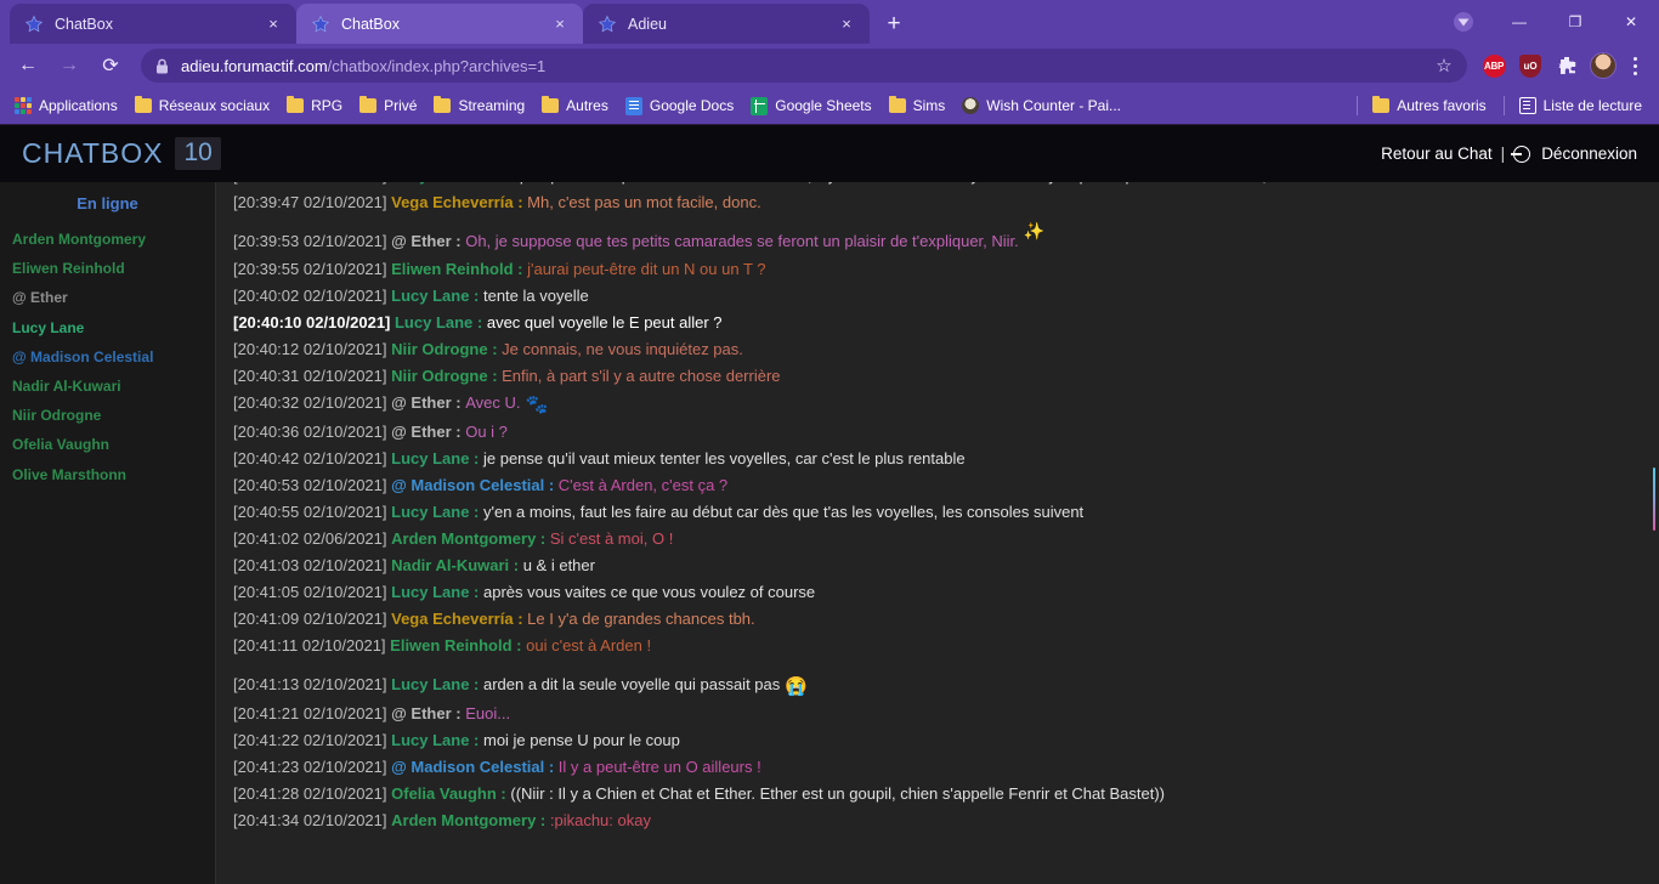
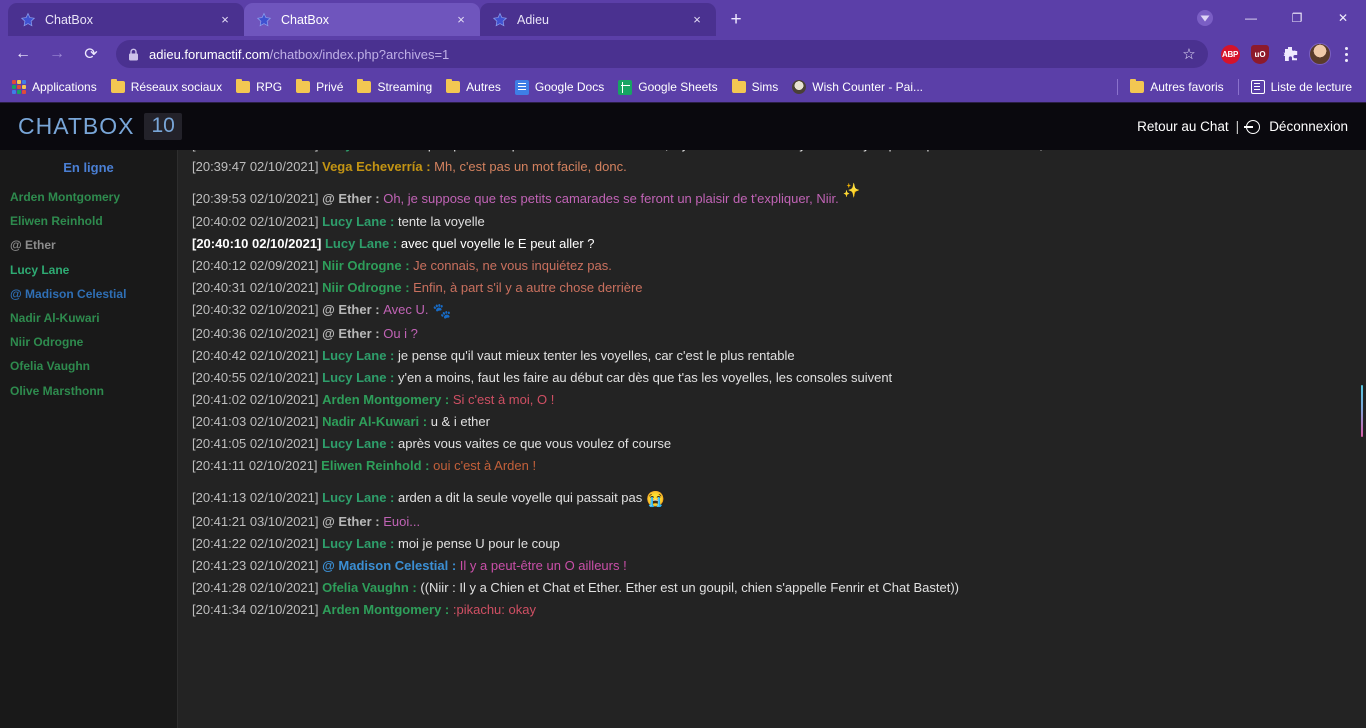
  ChatBox
  ×
  ChatBox
  ×
  Adieu
  ×
  +
  —
  ❐
  ✕
  ←
  →
  ⟳
  adieu.forumactif.com/chatbox/index.php?archives=1
  ☆
  ABP
  uO
  Applications
  Réseaux sociaux
  RPG
  Privé
  Streaming
  Autres
  Google Docs
  Google Sheets
  Sims
  Wish Counter - Pai...
  Autres favoris
  Liste de lecture
  CHATBOX
  10
  Retour au Chat
  |
  Déconnexion
  En ligne
  Arden Montgomery
  Eliwen Reinhold
  @ Ether
  Lucy Lane
  @ Madison Celestial
  Nadir Al-Kuwari
  Niir Odrogne
  Ofelia Vaughn
  Olive Marsthonn
  [20:39:47 02/10/2021] Vega Echeverría : Mh, c'est pas un mot facile, donc.
  [20:39:53 02/10/2021] @ Ether : Oh, je suppose que tes petits camarades se feront un plaisir de t'expliquer, Niir. ✨
- [20:39:55 02/10/2021] Eliwen Reinhold : j'aurai peut-être dit un N ou un T ?
  [20:40:02 02/10/2021] Lucy Lane : tente la voyelle
  [20:40:10 02/10/2021] Lucy Lane : avec quel voyelle le E peut aller ?
- [20:40:12 02/10/2021] Niir Odrogne : Je connais, ne vous inquiétez pas.
+ [20:40:12 02/09/2021] Niir Odrogne : Je connais, ne vous inquiétez pas.
  [20:40:31 02/10/2021] Niir Odrogne : Enfin, à part s'il y a autre chose derrière
  [20:40:32 02/10/2021] @ Ether : Avec U. 🐾
  [20:40:36 02/10/2021] @ Ether : Ou i ?
  [20:40:42 02/10/2021] Lucy Lane : je pense qu'il vaut mieux tenter les voyelles, car c'est le plus rentable
- [20:40:53 02/10/2021] @ Madison Celestial : C'est à Arden, c'est ça ?
  [20:40:55 02/10/2021] Lucy Lane : y'en a moins, faut les faire au début car dès que t'as les voyelles, les consoles suivent
- [20:41:02 02/06/2021] Arden Montgomery : Si c'est à moi, O !
+ [20:41:02 02/10/2021] Arden Montgomery : Si c'est à moi, O !
  [20:41:03 02/10/2021] Nadir Al-Kuwari : u & i ether
  [20:41:05 02/10/2021] Lucy Lane : après vous vaites ce que vous voulez of course
- [20:41:09 02/10/2021] Vega Echeverría : Le I y'a de grandes chances tbh.
  [20:41:11 02/10/2021] Eliwen Reinhold : oui c'est à Arden !
  [20:41:13 02/10/2021] Lucy Lane : arden a dit la seule voyelle qui passait pas 😭
- [20:41:21 02/10/2021] @ Ether : Euoi...
+ [20:41:21 03/10/2021] @ Ether : Euoi...
  [20:41:22 02/10/2021] Lucy Lane : moi je pense U pour le coup
  [20:41:23 02/10/2021] @ Madison Celestial : Il y a peut-être un O ailleurs !
  [20:41:28 02/10/2021] Ofelia Vaughn : ((Niir : Il y a Chien et Chat et Ether. Ether est un goupil, chien s'appelle Fenrir et Chat Bastet))
  [20:41:34 02/10/2021] Arden Montgomery : :pikachu: okay
